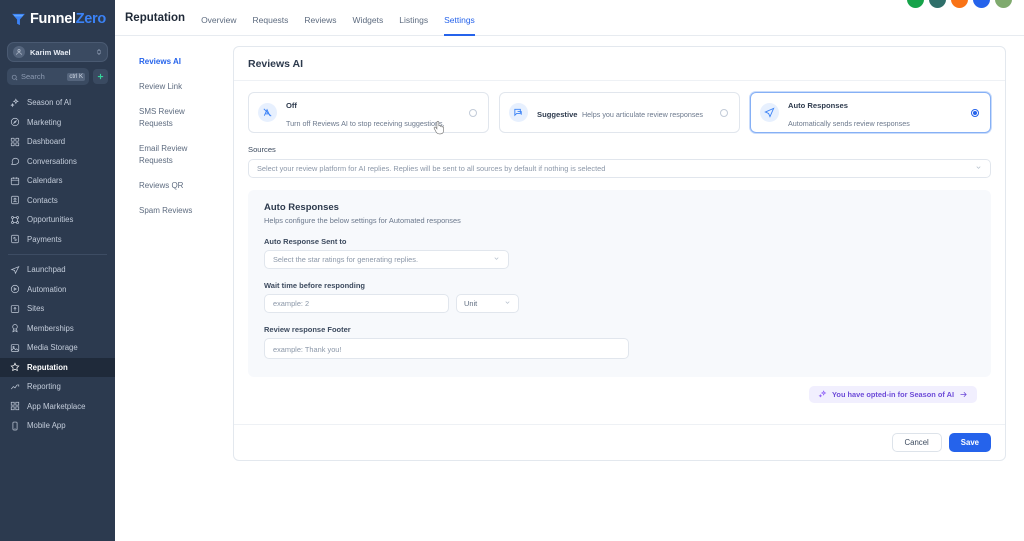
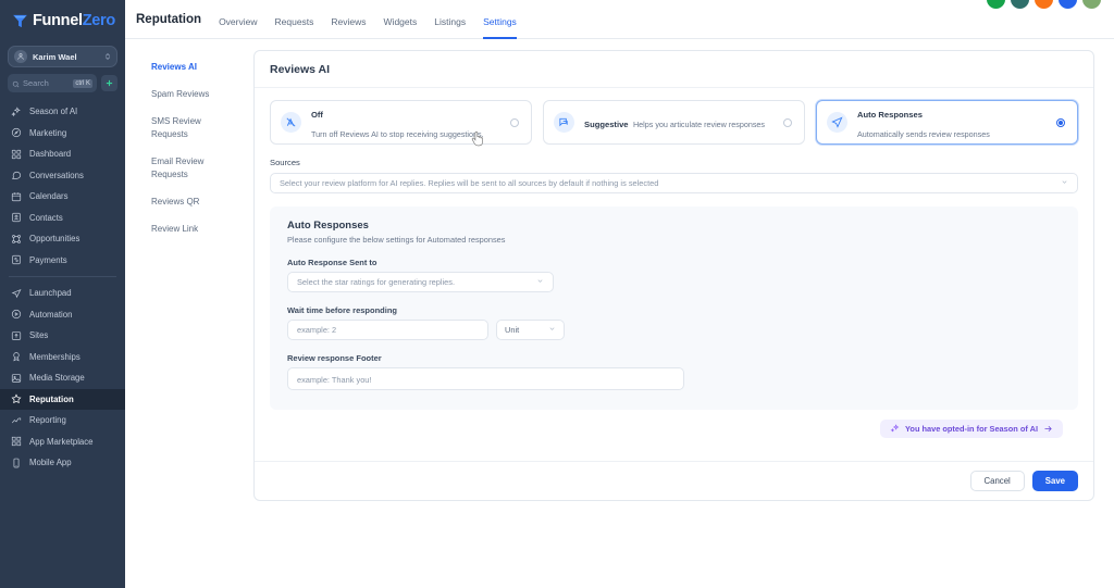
  FunnelZero
  Karim Wael
  Search
  Season of AI
  Marketing
  Dashboard
  Conversations
  Calendars
  Contacts
  Opportunities
  Payments
  Launchpad
  Automation
  Sites
  Memberships
  Media Storage
  Reputation
  Reporting
  App Marketplace
  Mobile App
  Reputation
  Overview
  Requests
  Reviews
  Widgets
  Listings
  Settings
  Reviews AI
- Review Link
+ Spam Reviews
  SMS Review Requests
  Email Review Requests
  Reviews QR
- Spam Reviews
+ Review Link
  Reviews AI
  Off Turn off Reviews AI to stop receiving suggestios.
  Suggestive Helps you articulate review responses
  Auto Responses Automatically sends review responses
  Sources
  Select your review platform for AI replies. Replies will be sent to all sources by default if nothing is selected
  Auto Responses
- Helps configure the below settings for Automated responses
+ Please configure the below settings for Automated responses
  Auto Response Sent to
  Select the star ratings for generating replies.
  Wait time before responding
  example: 2
  Unit
  Review response Footer
  example: Thank you!
  You have opted-in for Season of AI
  Cancel
  Save
